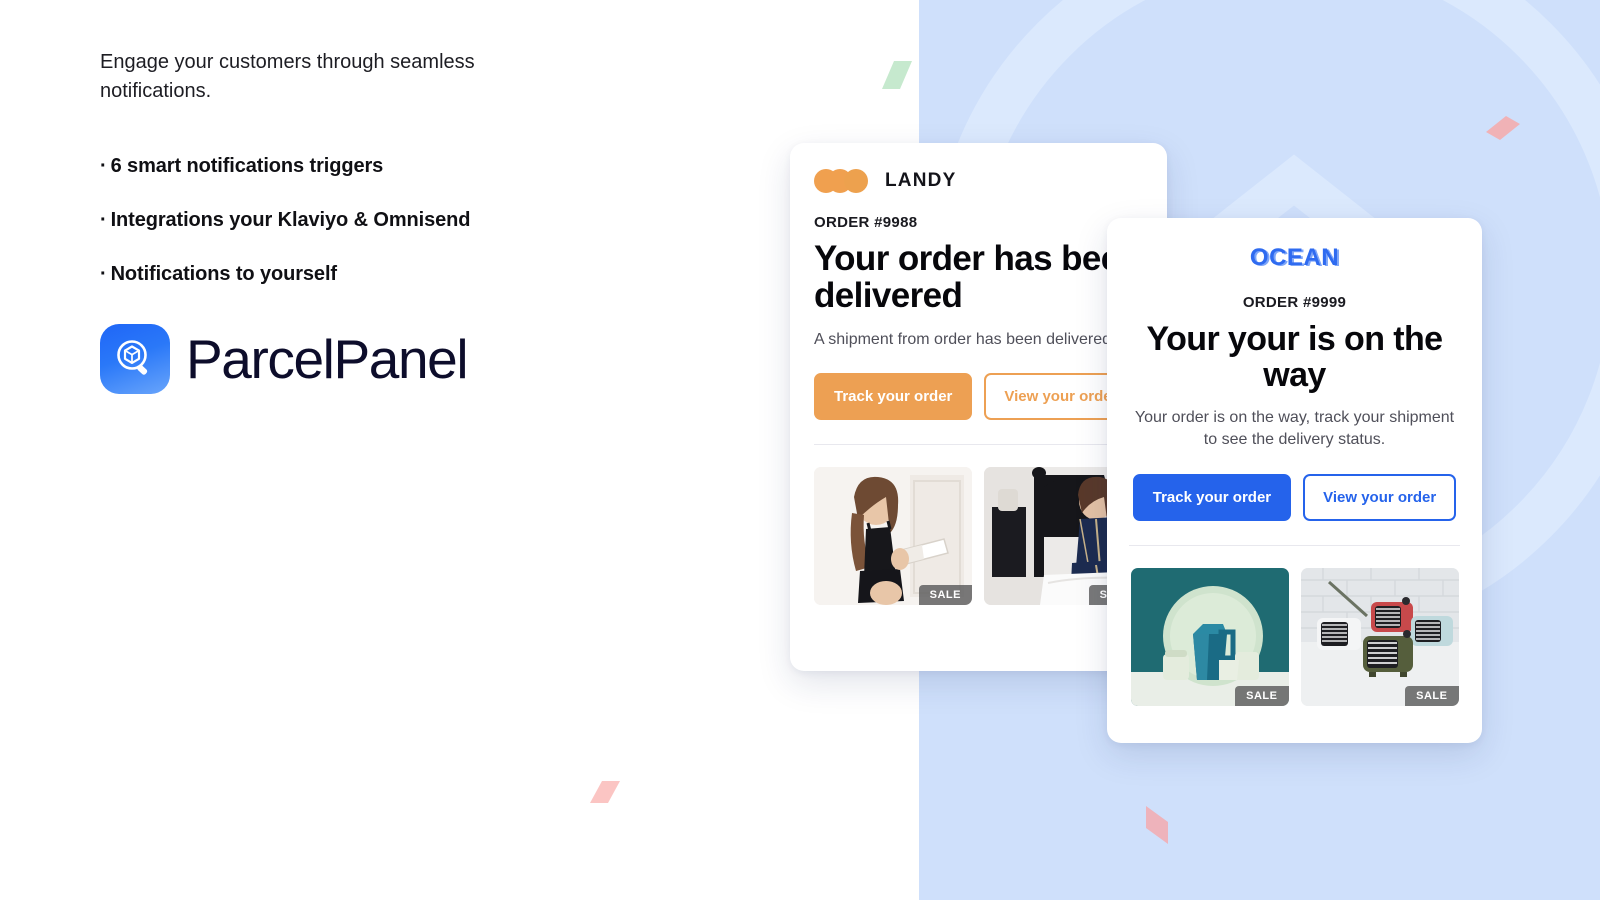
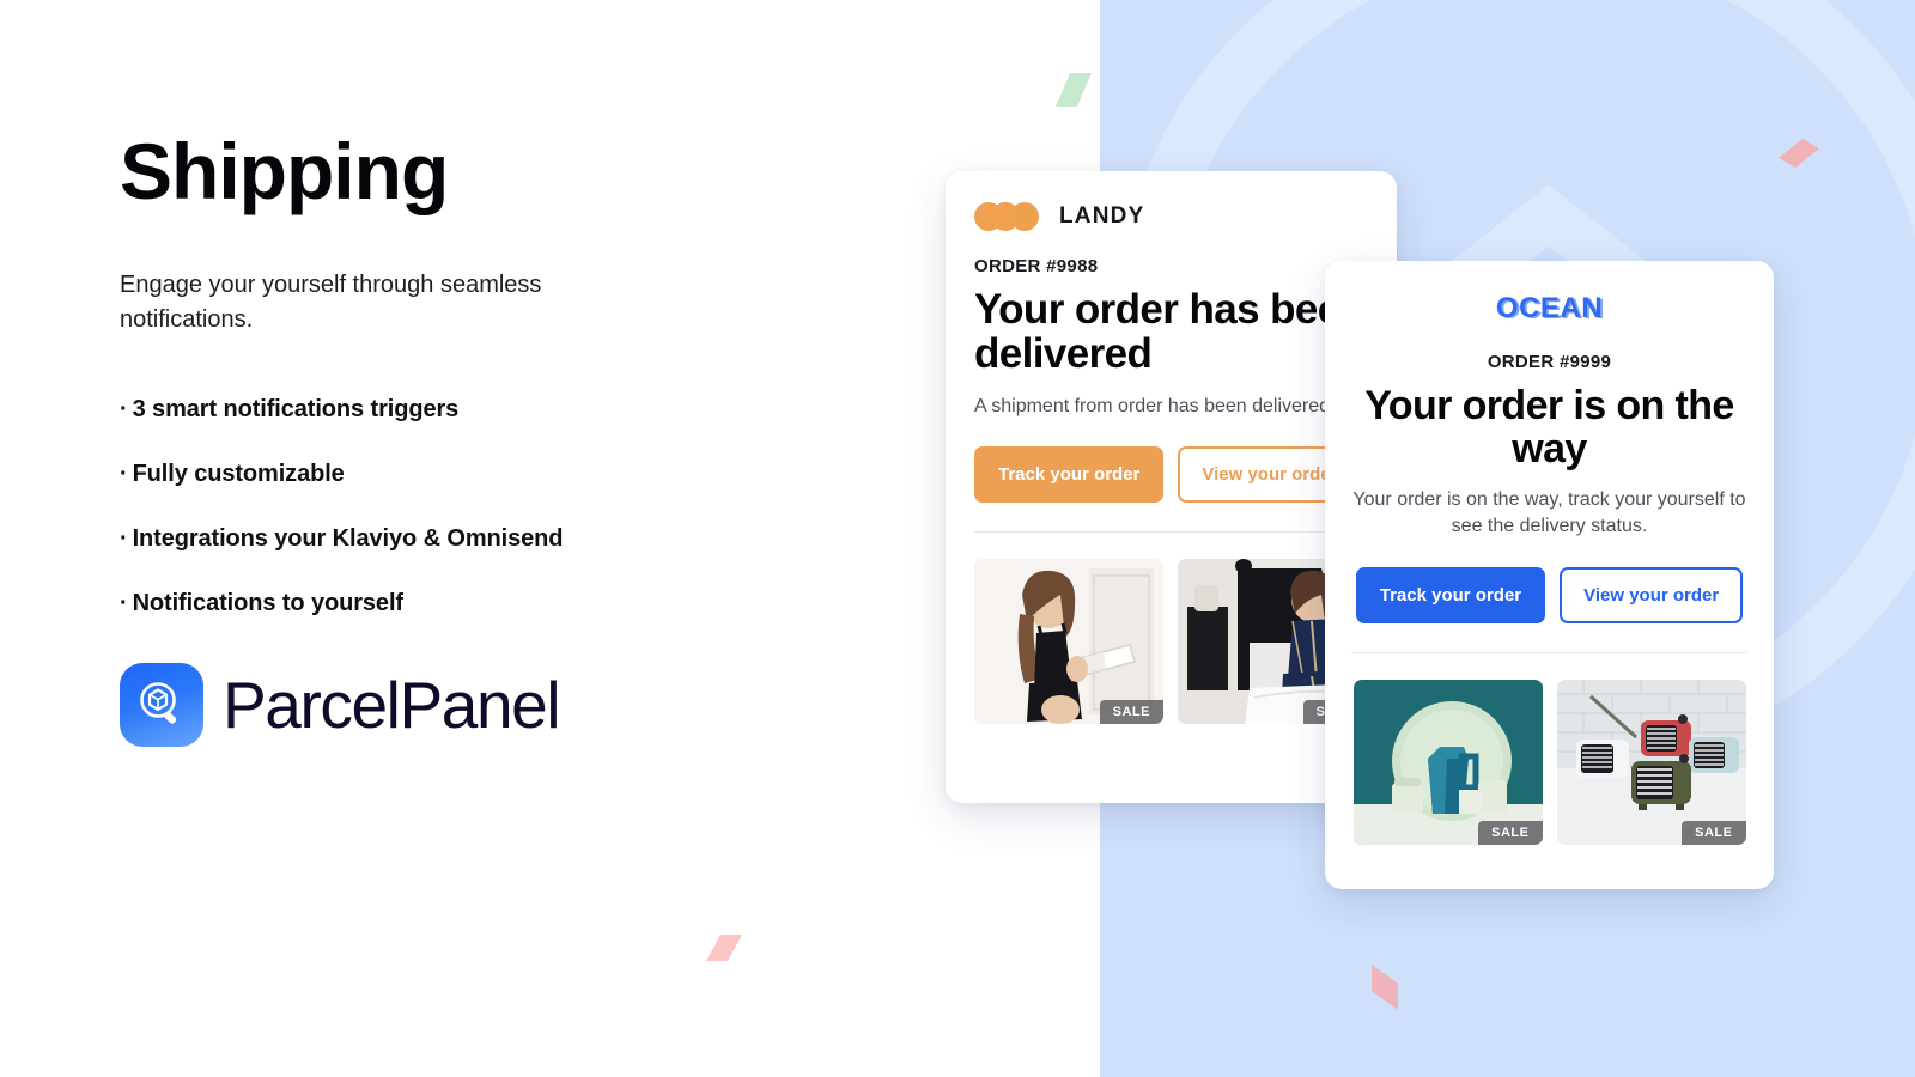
+ Shipping
- Engage your customers through seamless notifications.
+ Engage your yourself through seamless notifications.
- · 6 smart notifications triggers
+ · 3 smart notifications triggers
+ · Fully customizable
  · Integrations your Klaviyo & Omnisend
  · Notifications to yourself
  ParcelPanel
  LANDY
  ORDER #9988
  Your order has be delivered
  A shipment from order has been delivere
  Track your order
  View your ord
  SALE
  OCEAN
  ORDER #9999
- Your your is on the way
+ Your order is on the way
- Your order is on the way, track your shipment to see the delivery status.
+ Your order is on the way, track your yourself to see the delivery status.
  Track your order
  View your order
  SALE
  SALE
